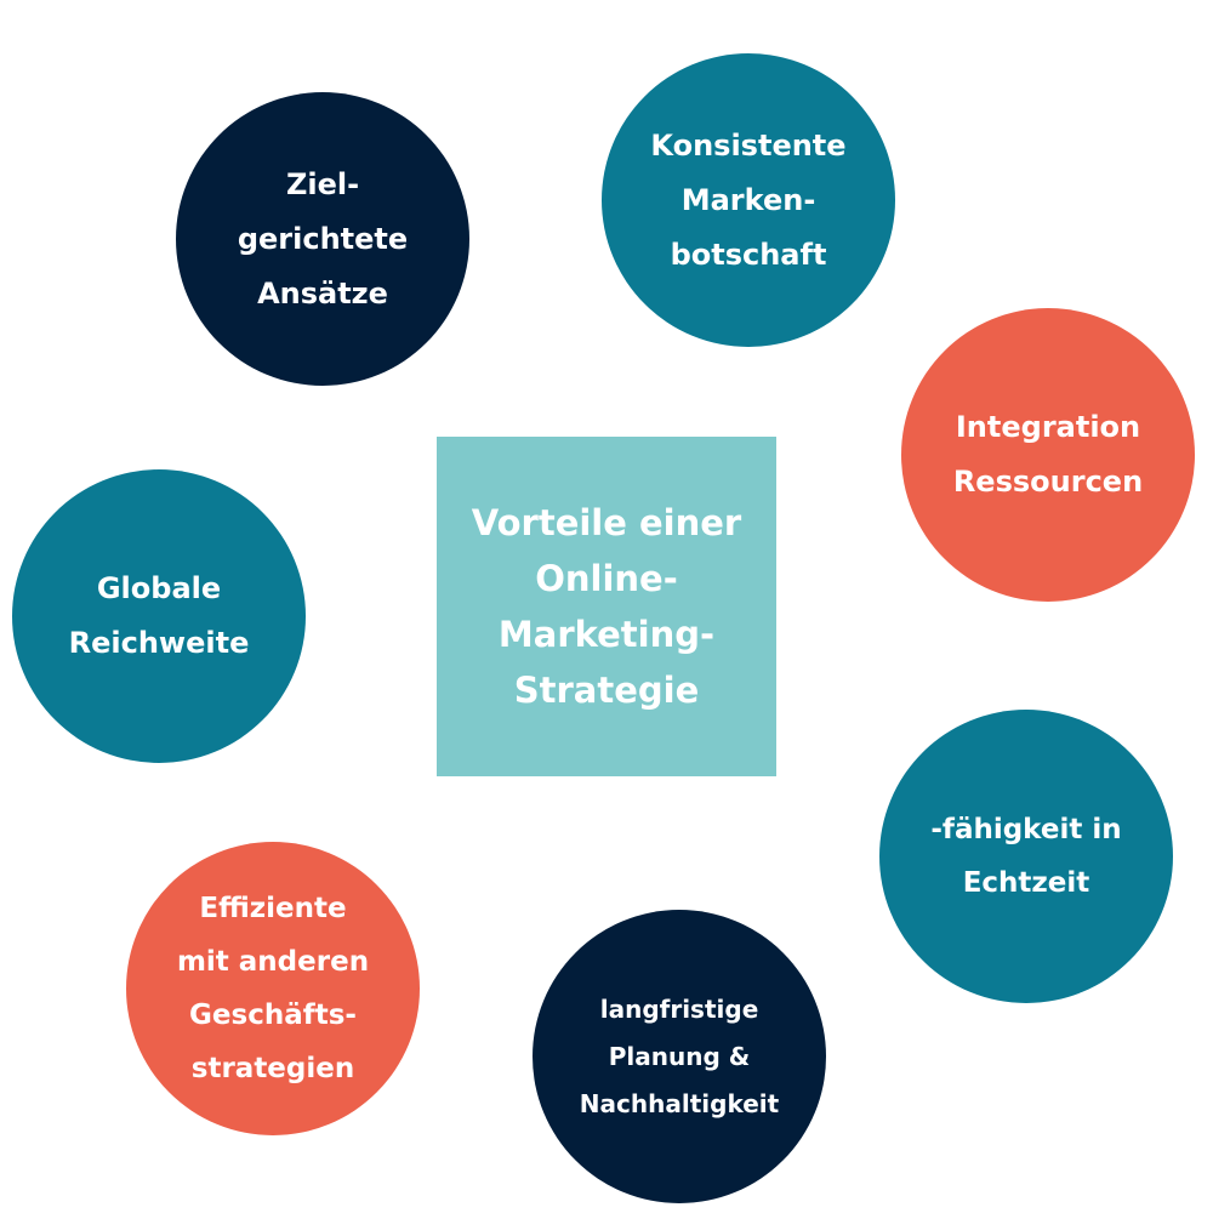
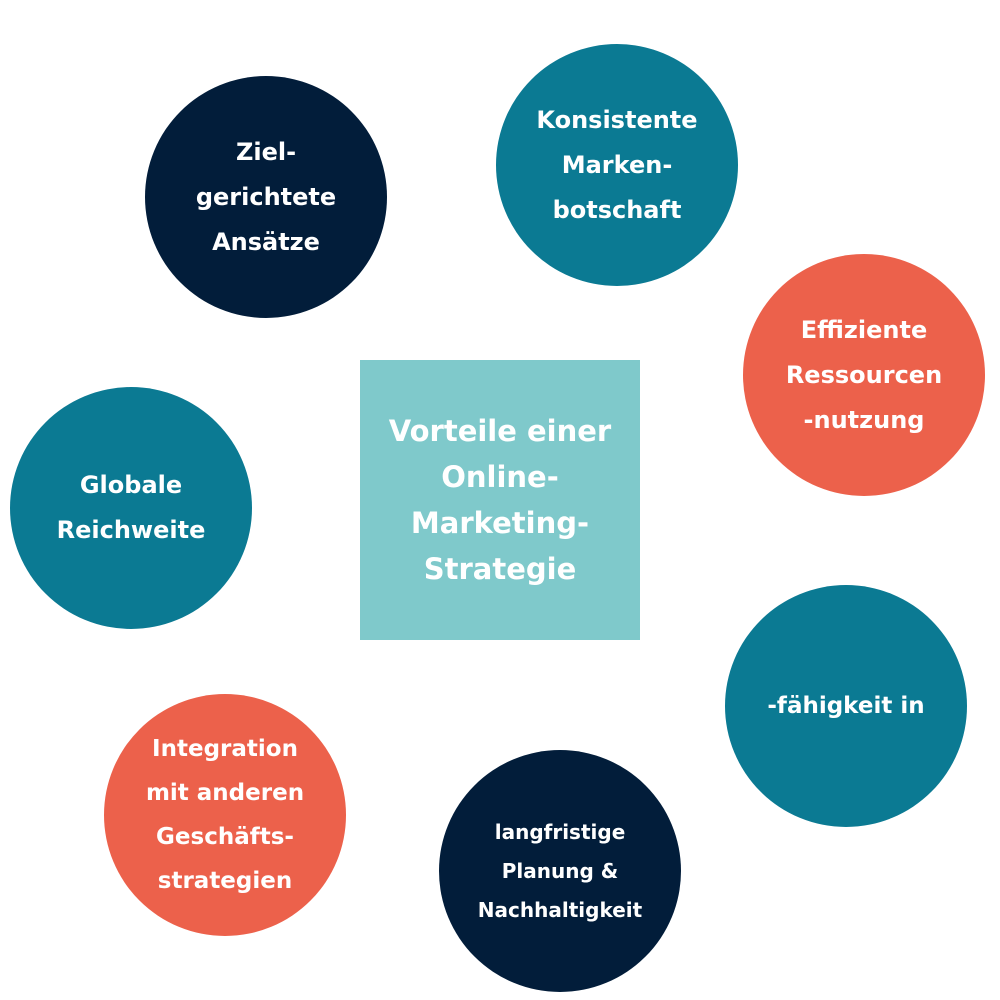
  Vorteile einer
  Online-
  Marketing-
  Strategie
  Ziel-
  gerichtete
  Ansätze
  Konsistente
  Marken-
  botschaft
- Integration
+ Effiziente
  Ressourcen
+ -nutzung
  -fähigkeit in
- Echtzeit
  langfristige
  Planung &
  Nachhaltigkeit
- Effiziente
+ Integration
  mit anderen
  Geschäfts-
  strategien
  Globale
  Reichweite
